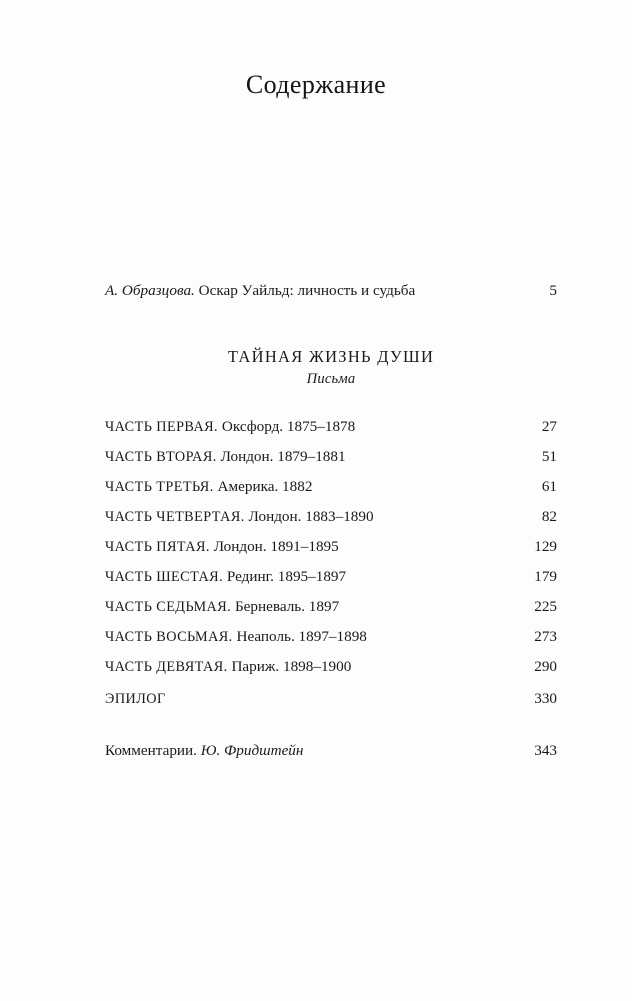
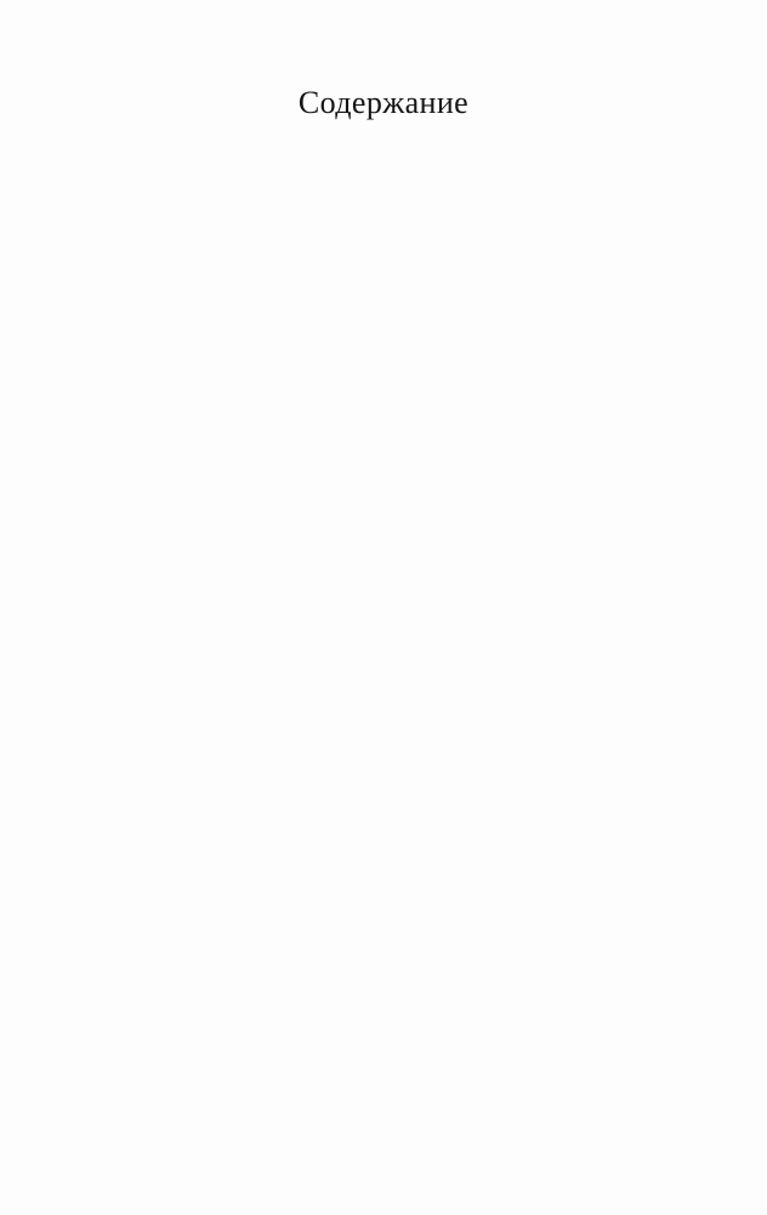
  Содержание
- А. Образцова. Оскар Уайльд: личность и судьба
- 5
- ТАЙНАЯ ЖИЗНЬ ДУШИ
- Письма
- ЧАСТЬ ПЕРВАЯ. Оксфорд. 1875–1878
- 27
- ЧАСТЬ ВТОРАЯ. Лондон. 1879–1881
- 51
- ЧАСТЬ ТРЕТЬЯ. Америка. 1882
- 61
- ЧАСТЬ ЧЕТВЕРТАЯ. Лондон. 1883–1890
- 82
- ЧАСТЬ ПЯТАЯ. Лондон. 1891–1895
- 129
- ЧАСТЬ ШЕСТАЯ. Рединг. 1895–1897
- 179
- ЧАСТЬ СЕДЬМАЯ. Берневаль. 1897
- 225
- ЧАСТЬ ВОСЬМАЯ. Неаполь. 1897–1898
- 273
- ЧАСТЬ ДЕВЯТАЯ. Париж. 1898–1900
- 290
- ЭПИЛОГ
- 330
- Комментарии. Ю. Фридштейн
- 343
